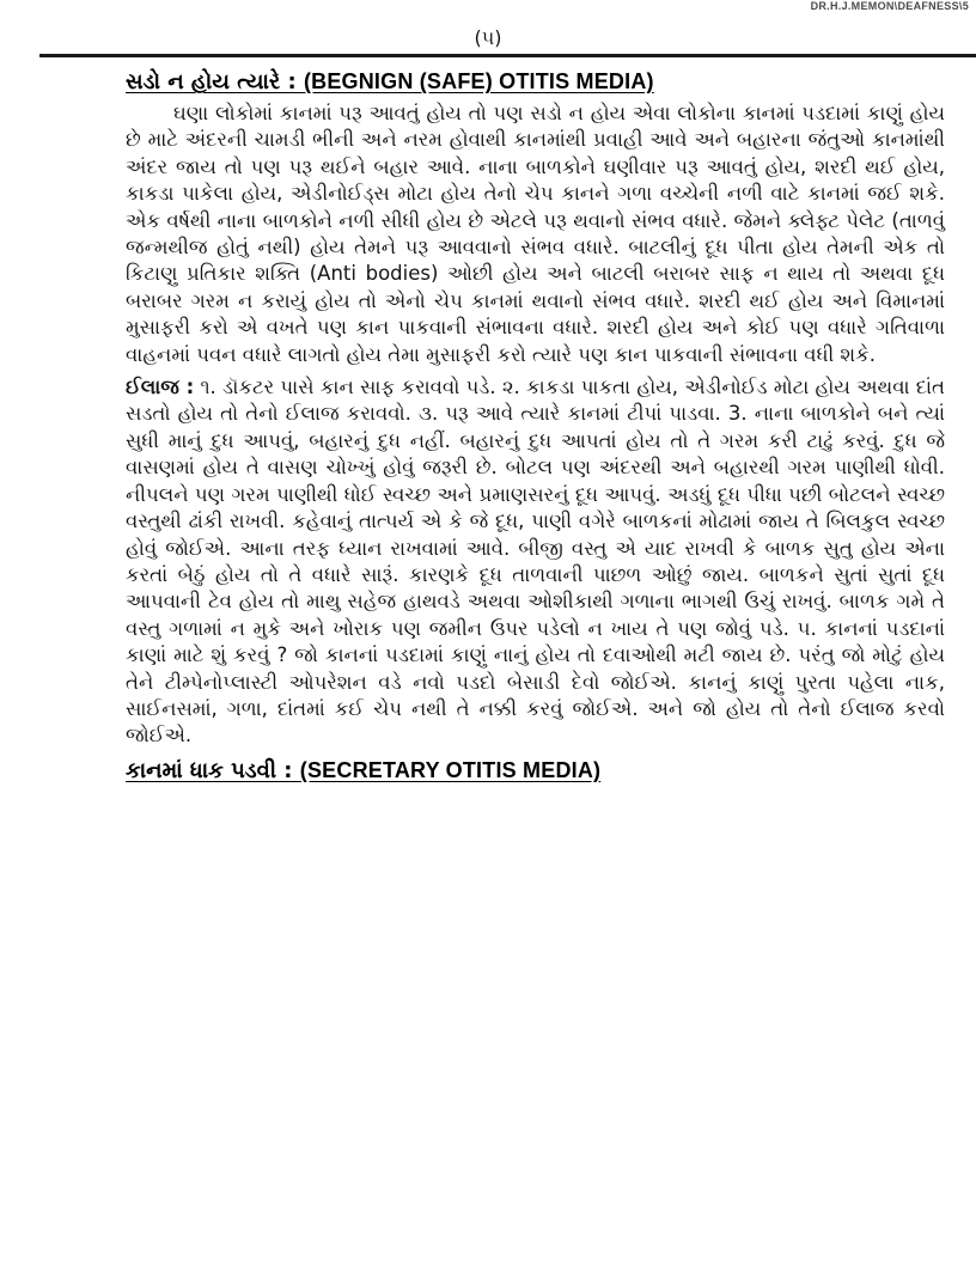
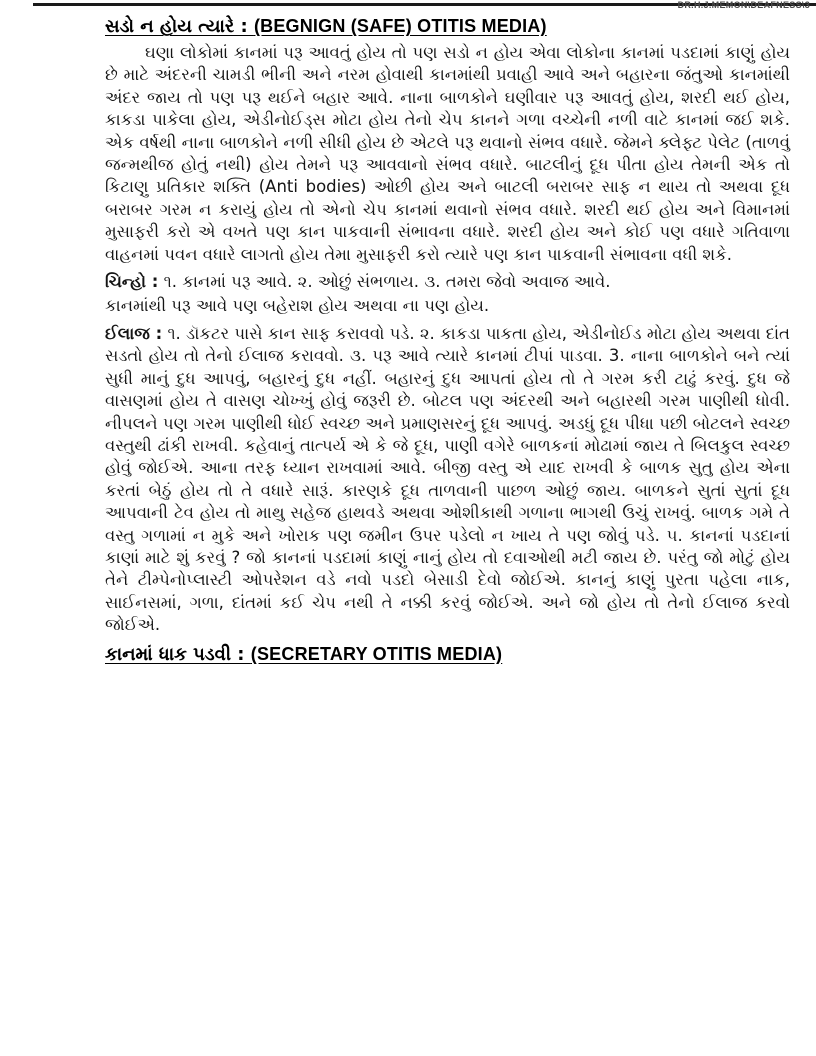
- DR.H.J.MEMON\DEAFNESS\5
+ DR.H.J.MEMON\DEAFNESS\3
- (૫)
  સડો ન હોય ત્યારે : (BEGNIGN (SAFE) OTITIS MEDIA)
  ઘણા લોકોમાં કાનમાં પરૂ આવતું હોય તો પણ સડો ન હોય એવા લોકોના કાનમાં પડદામાં કાણું હોય છે માટે અંદરની ચામડી ભીની અને નરમ હોવાથી કાનમાંથી પ્રવાહી આવે અને બહારના જંતુઓ કાનમાંથી અંદર જાય તો પણ પરૂ થઈને બહાર આવે. નાના બાળકોને ઘણીવાર પરૂ આવતું હોય, શરદી થઈ હોય, કાકડા પાકેલા હોય, એડીનોઈડ્સ મોટા હોય તેનો ચેપ કાનને ગળા વચ્ચેની નળી વાટે કાનમાં જઈ શકે. એક વર્ષથી નાના બાળકોને નળી સીધી હોય છે એટલે પરૂ થવાનો સંભવ વધારે. જેમને ક્લેફ્ટ પેલેટ (તાળવું જન્મથીજ હોતું નથી) હોય તેમને પરૂ આવવાનો સંભવ વધારે. બાટલીનું દૂધ પીતા હોય તેમની એક તો કિટાણુ પ્રતિકાર શક્તિ (Anti bodies) ઓછી હોય અને બાટલી બરાબર સાફ ન થાય તો અથવા દૂધ બરાબર ગરમ ન કરાયું હોય તો એનો ચેપ કાનમાં થવાનો સંભવ વધારે. શરદી થઈ હોય અને વિમાનમાં મુસાફરી કરો એ વખતે પણ કાન પાકવાની સંભાવના વધારે. શરદી હોય અને કોઈ પણ વધારે ગતિવાળા વાહનમાં પવન વધારે લાગતો હોય તેમા મુસાફરી કરો ત્યારે પણ કાન પાકવાની સંભાવના વધી શકે.
+ ચિન્હો : ૧. કાનમાં પરૂ આવે. ૨. ઓછું સંભળાય. ૩. તમરા જેવો અવાજ આવે.
+ કાનમાંથી પરૂ આવે પણ બહેરાશ હોય અથવા ના પણ હોય.
  ઈલાજ : ૧. ડૉકટર પાસે કાન સાફ કરાવવો પડે. ૨. કાકડા પાકતા હોય, એડીનોઈડ મોટા હોય અથવા દાંત સડતો હોય તો તેનો ઈલાજ કરાવવો. ૩. પરૂ આવે ત્યારે કાનમાં ટીપાં પાડવા. 3. નાના બાળકોને બને ત્યાં સુધી માનું દુધ આપવું, બહારનું દુધ નહીં. બહારનું દુધ આપતાં હોય તો તે ગરમ કરી ટાઢું કરવું. દુધ જે વાસણમાં હોય તે વાસણ ચોખ્ખું હોવું જરૂરી છે. બોટલ પણ અંદરથી અને બહારથી ગરમ પાણીથી ધોવી. નીપલને પણ ગરમ પાણીથી ધોઈ સ્વચ્છ અને પ્રમાણસરનું દૂધ આપવું. અડધું દૂધ પીધા પછી બોટલને સ્વચ્છ વસ્તુથી ઢાંકી રાખવી. કહેવાનું તાત્પર્ય એ કે જે દૂધ, પાણી વગેરે બાળકનાં મોઢામાં જાય તે બિલકુલ સ્વચ્છ હોવું જોઈએ. આના તરફ ધ્યાન રાખવામાં આવે. બીજી વસ્તુ એ યાદ રાખવી કે બાળક સુતુ હોય એના કરતાં બેઠું હોય તો તે વધારે સારૂં. કારણકે દૂધ તાળવાની પાછળ ઓછું જાય. બાળકને સુતાં સુતાં દૂધ આપવાની ટેવ હોય તો માથુ સહેજ હાથવડે અથવા ઓશીકાથી ગળાના ભાગથી ઉચું રાખવું. બાળક ગમે તે વસ્તુ ગળામાં ન મુકે અને ખોરાક પણ જમીન ઉપર પડેલો ન ખાય તે પણ જોવું પડે. ૫. કાનનાં પડદાનાં કાણાં માટે શું કરવું ? જો કાનનાં પડદામાં કાણું નાનું હોય તો દવાઓથી મટી જાય છે. પરંતુ જો મોટું હોય તેને ટીમ્પેનોપ્લાસ્ટી ઓપરેશન વડે નવો પડદો બેસાડી દેવો જોઈએ. કાનનું કાણું પુરતા પહેલા નાક, સાઈનસમાં, ગળા, દાંતમાં કઈ ચેપ નથી તે નક્કી કરવું જોઈએ. અને જો હોય તો તેનો ઈલાજ કરવો જોઈએ.
  કાનમાં ધાક પડવી : (SECRETARY OTITIS MEDIA)
